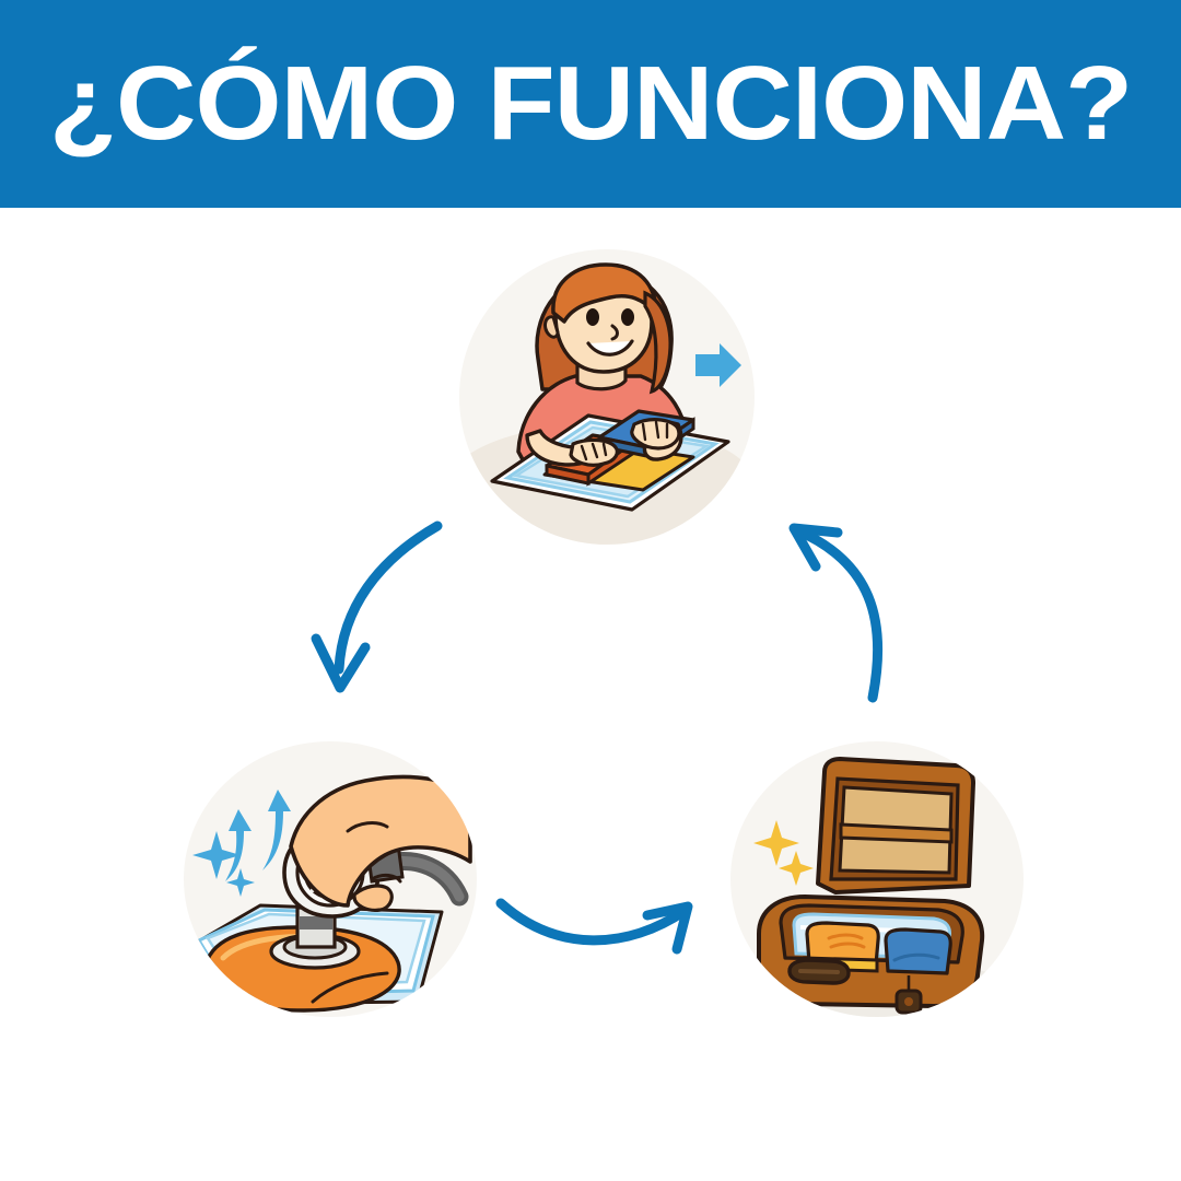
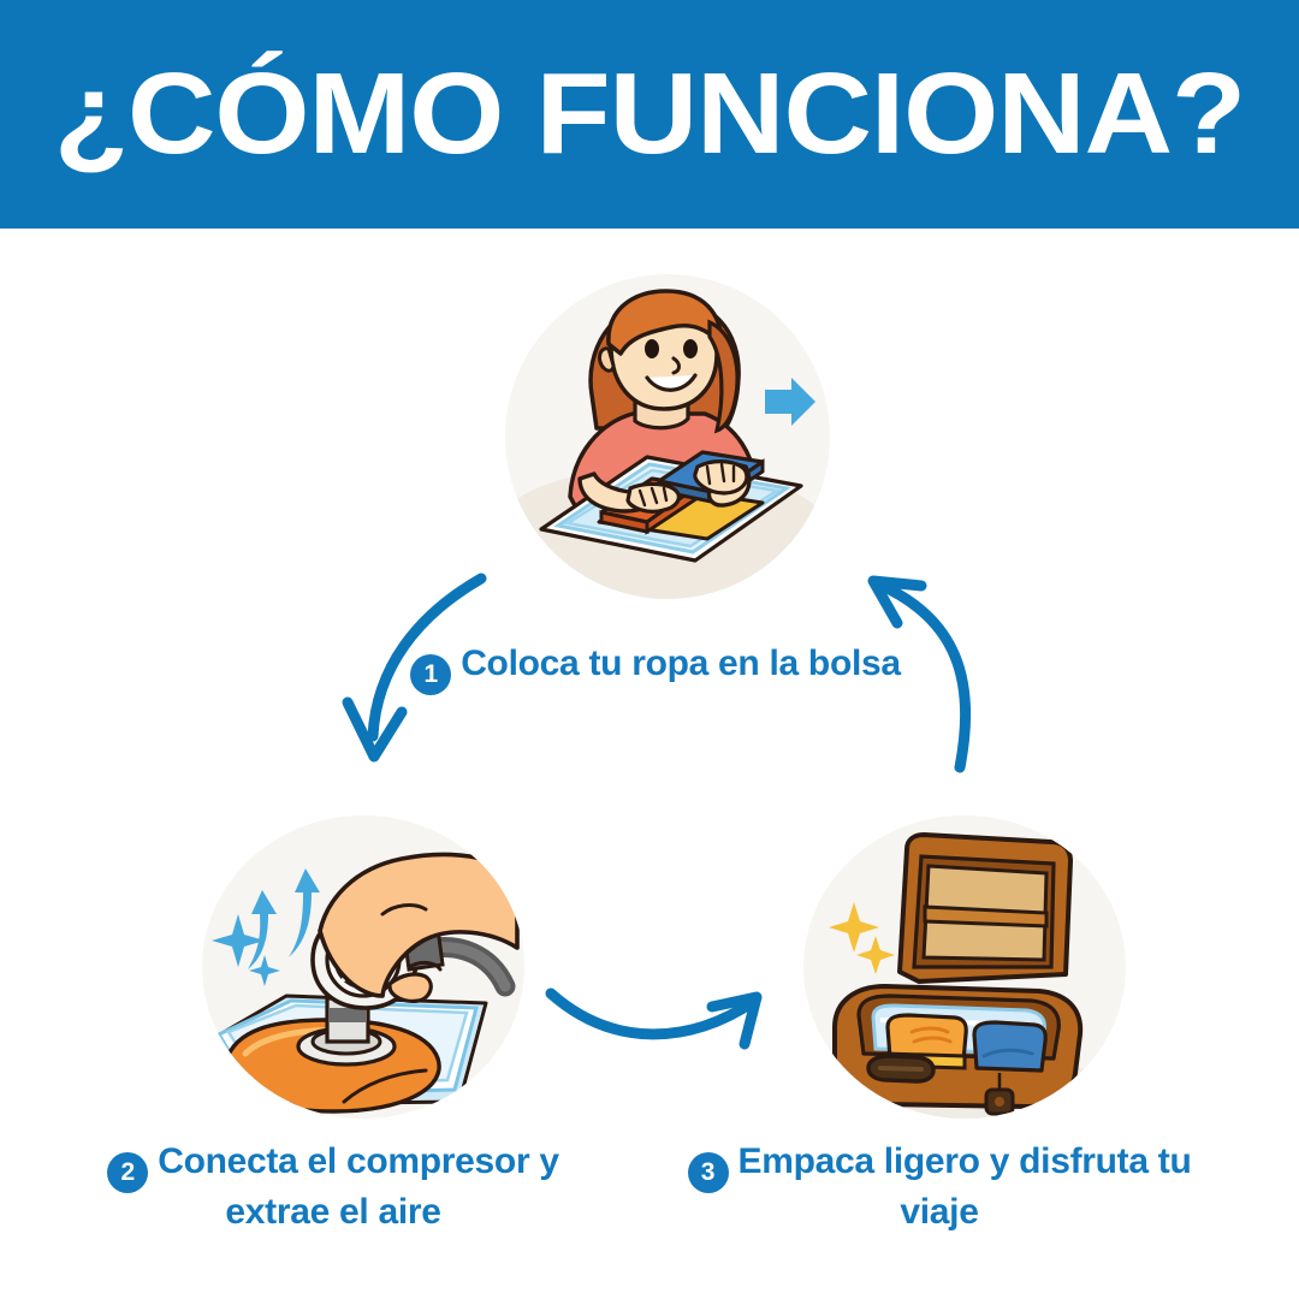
  ¿CÓMO FUNCIONA?
+ 1 Coloca tu ropa en la bolsa
+ 2 Conecta el compresor y extrae el aire
+ 3 Empaca ligero y disfruta tu viaje
